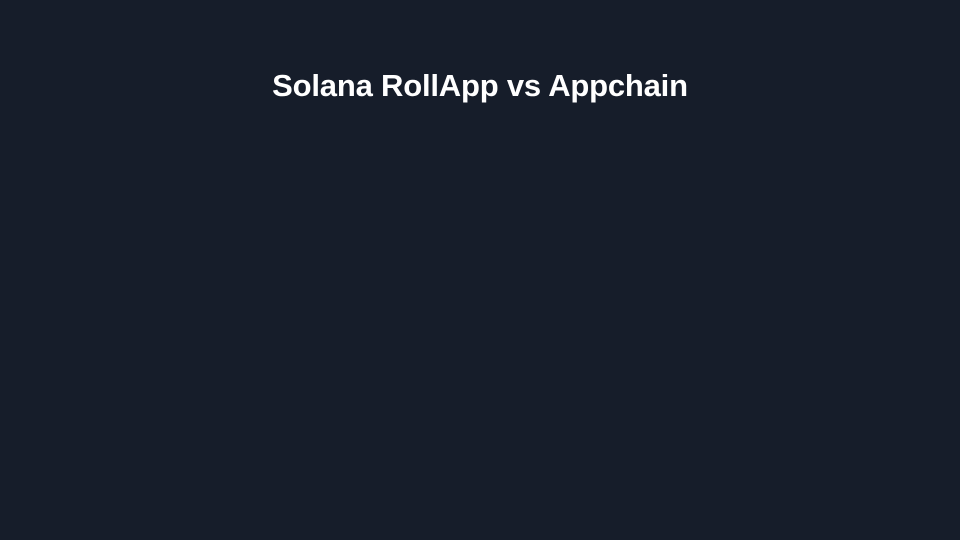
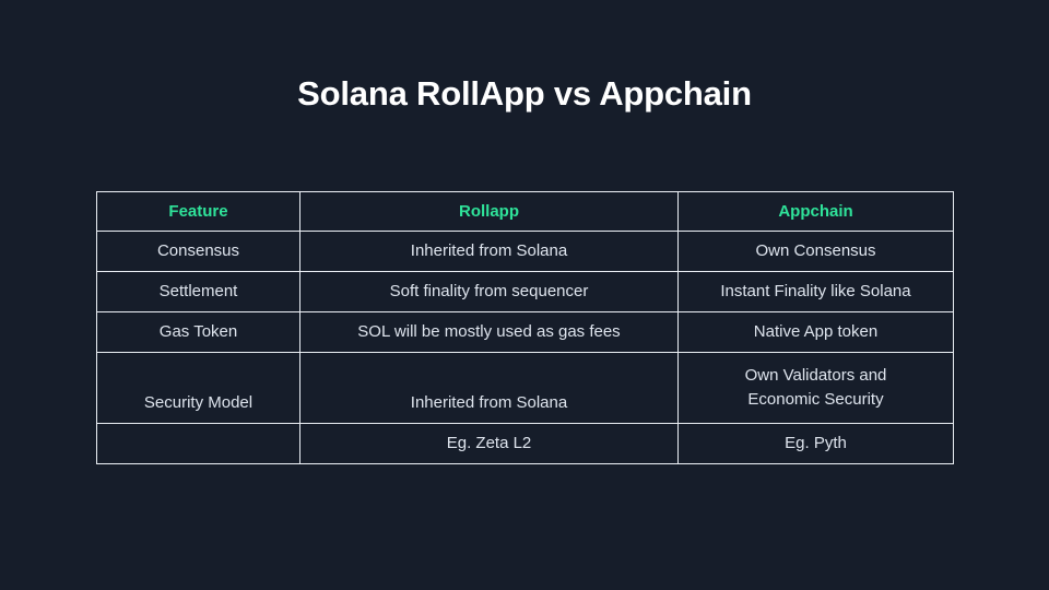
  Solana RollApp vs Appchain
+ Feature	Rollapp	Appchain
+ Consensus	Inherited from Solana	Own Consensus
+ Settlement	Soft finality from sequencer	Instant Finality like Solana
+ Gas Token	SOL will be mostly used as gas fees	Native App token
+ Security Model	Inherited from Solana	Own Validators and Economic Security
+ 	Eg. Zeta L2	Eg. Pyth
